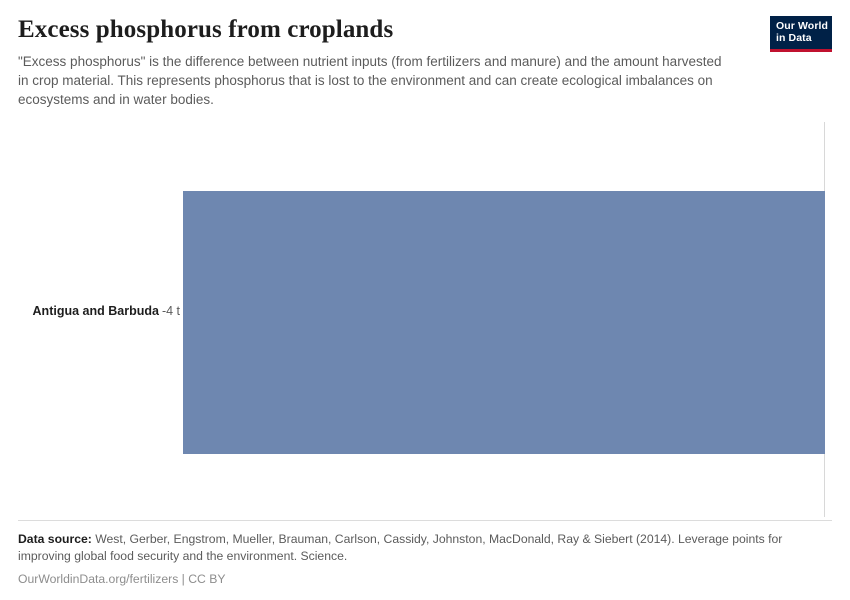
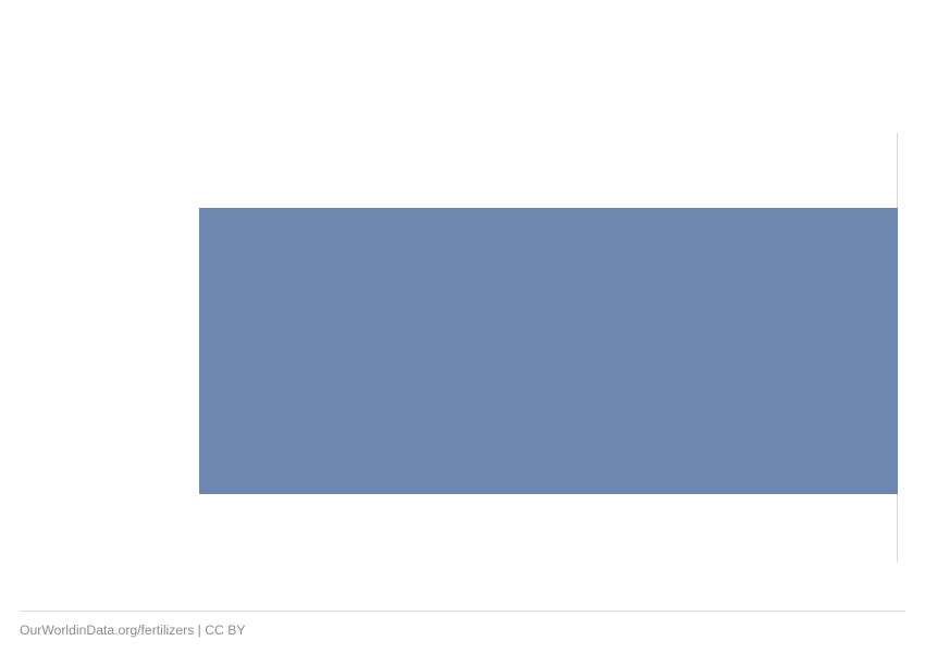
- Excess phosphorus from croplands
- "Excess phosphorus" is the difference between nutrient inputs (from fertilizers and manure) and the amount harvested in crop material. This represents phosphorus that is lost to the environment and can create ecological imbalances on ecosystems and in water bodies.
- Our World
- in Data
- Antigua and Barbuda -4 t
- Data source: West, Gerber, Engstrom, Mueller, Brauman, Carlson, Cassidy, Johnston, MacDonald, Ray & Siebert (2014). Leverage points for improving global food security and the environment. Science.
  OurWorldinData.org/fertilizers | CC BY
